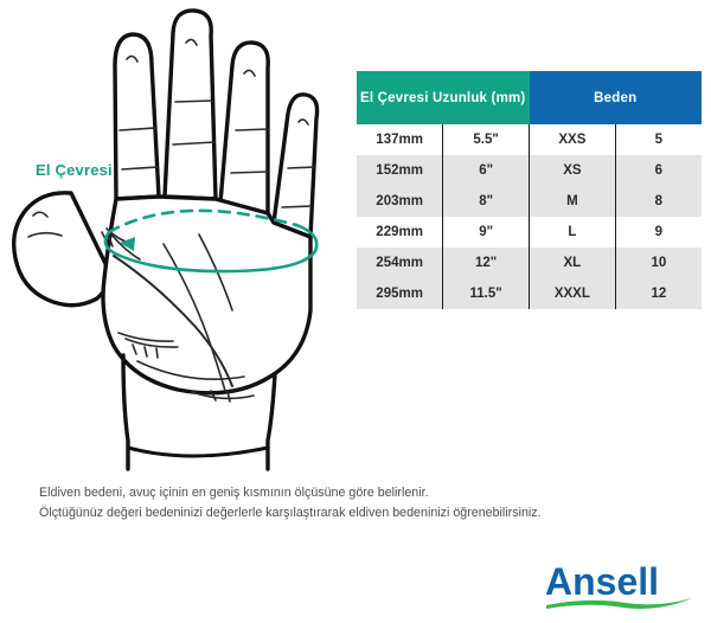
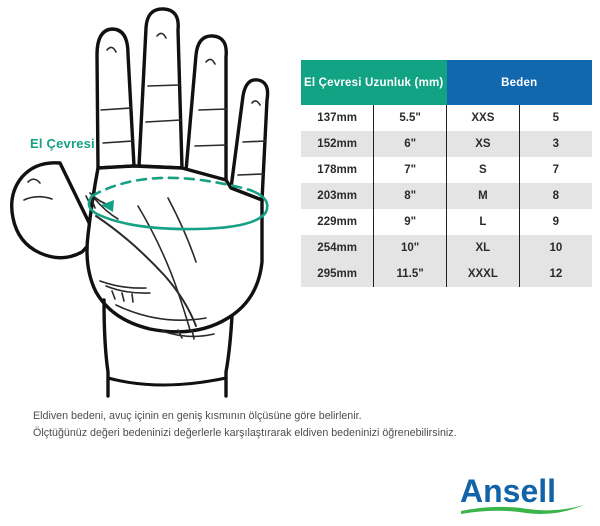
  El Çevresi
  El Çevresi Uzunluk (mm)	Beden
  137mm	5.5"	XXS	5
- 152mm	6"	XS	6
+ 152mm	6"	XS	3
+ 178mm	7"	S	7
  203mm	8"	M	8
  229mm	9"	L	9
- 254mm	12"	XL	10
+ 254mm	10"	XL	10
  295mm	11.5"	XXXL	12
  Eldiven bedeni, avuç içinin en geniş kısmının ölçüsüne göre belirlenir.
  Ölçtüğünüz değeri bedeninizi değerlerle karşılaştırarak eldiven bedeninizi öğrenebilirsiniz.
  Ansell
